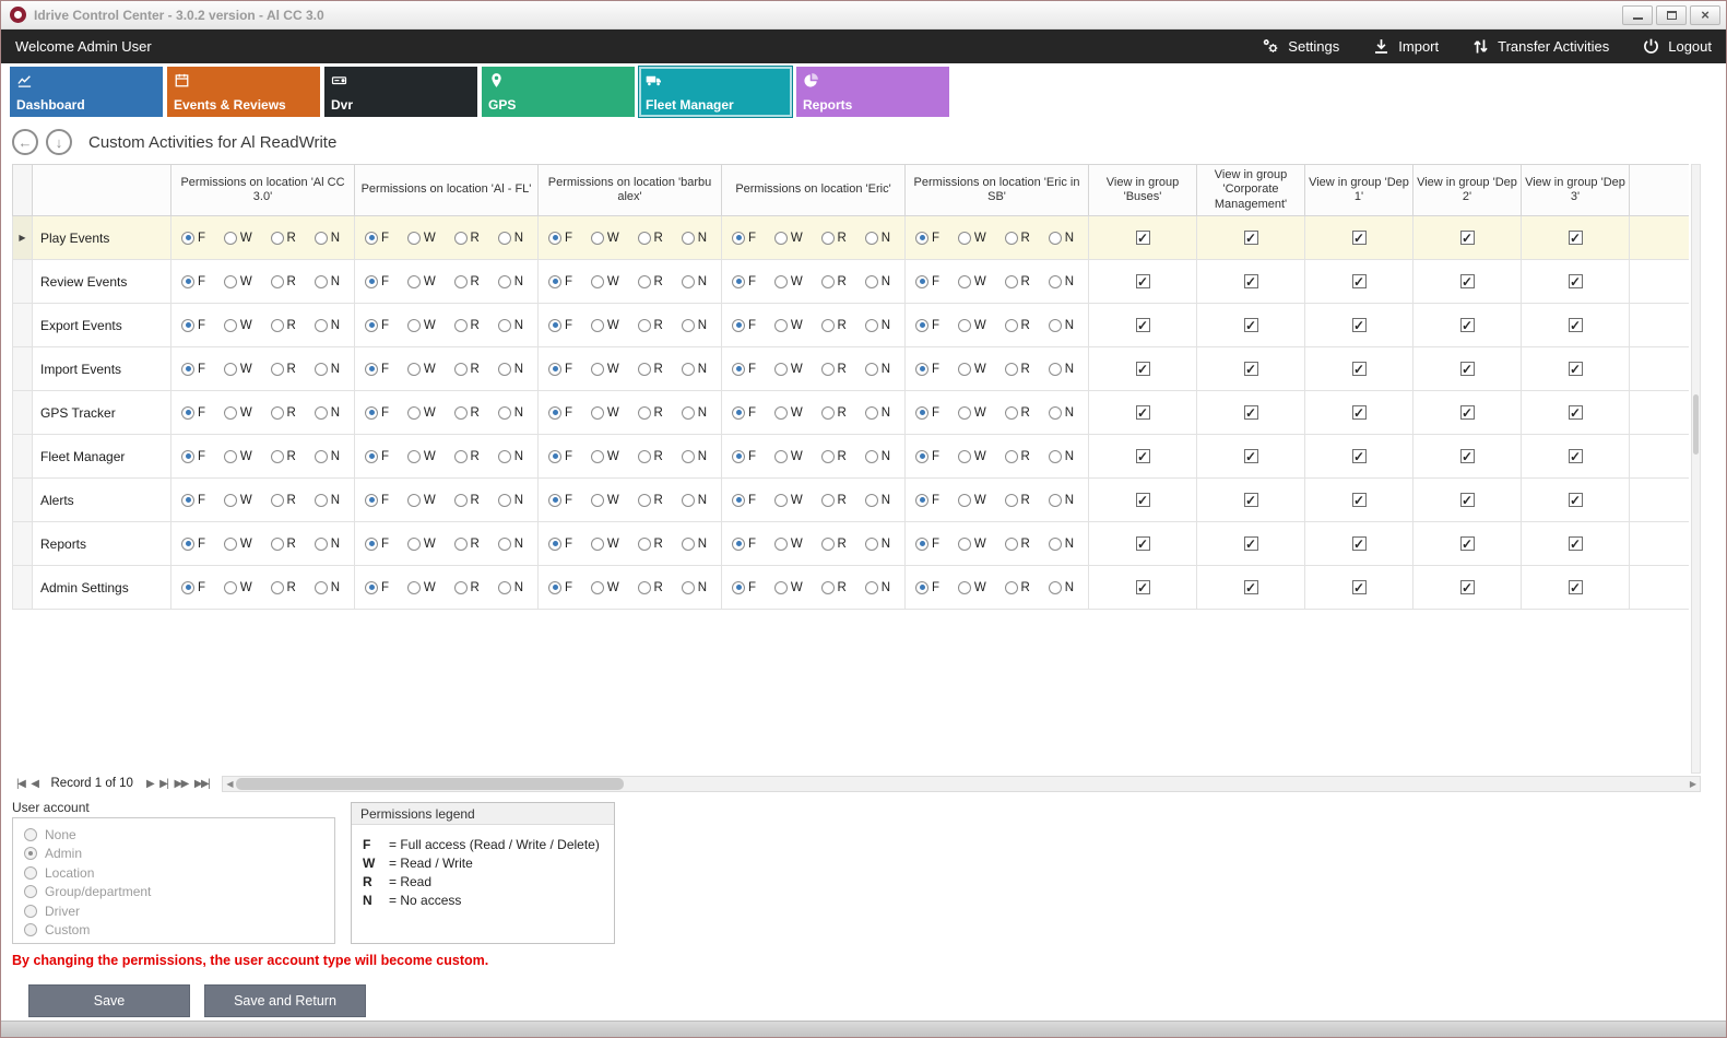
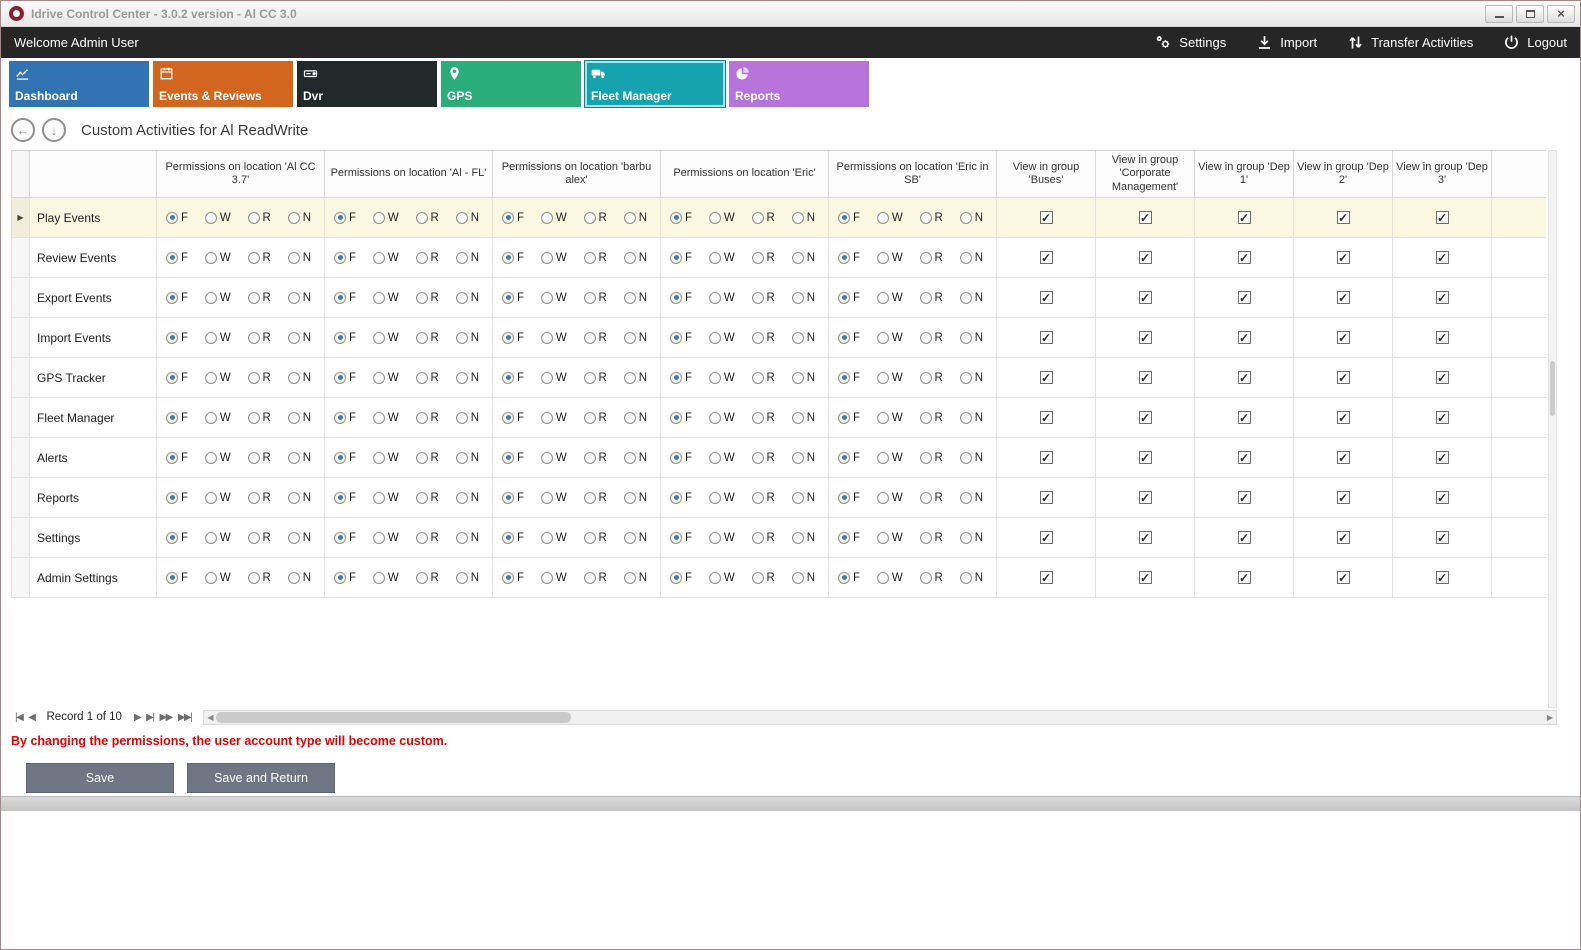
  Idrive Control Center - 3.0.2 version - Al CC 3.0
  ×
  Welcome Admin User
  Settings
  Import
  Transfer Activities
  Logout
  Dashboard
  Events & Reviews
  Dvr
  GPS
  Fleet Manager
  Reports
  ←
  ↓
  Custom Activities for Al ReadWrite
- 		Permissions on location 'Al CC 3.0'	Permissions on location 'Al - FL'	Permissions on location 'barbu alex'	Permissions on location 'Eric'	Permissions on location 'Eric in SB'	View in group 'Buses'	View in group 'Corporate Management'	View in group 'Dep 1'	View in group 'Dep 2'	View in group 'Dep 3'
+ 		Permissions on location 'Al CC 3.7'	Permissions on location 'Al - FL'	Permissions on location 'barbu alex'	Permissions on location 'Eric'	Permissions on location 'Eric in SB'	View in group 'Buses'	View in group 'Corporate Management'	View in group 'Dep 1'	View in group 'Dep 2'	View in group 'Dep 3'
  ▶	Play Events	F W R N	F W R N	F W R N	F W R N	F W R N	✓	✓	✓	✓	✓
  	Review Events	F W R N	F W R N	F W R N	F W R N	F W R N	✓	✓	✓	✓	✓
  	Export Events	F W R N	F W R N	F W R N	F W R N	F W R N	✓	✓	✓	✓	✓
  	Import Events	F W R N	F W R N	F W R N	F W R N	F W R N	✓	✓	✓	✓	✓
  	GPS Tracker	F W R N	F W R N	F W R N	F W R N	F W R N	✓	✓	✓	✓	✓
  	Fleet Manager	F W R N	F W R N	F W R N	F W R N	F W R N	✓	✓	✓	✓	✓
  	Alerts	F W R N	F W R N	F W R N	F W R N	F W R N	✓	✓	✓	✓	✓
  	Reports	F W R N	F W R N	F W R N	F W R N	F W R N	✓	✓	✓	✓	✓
+ 	Settings	F W R N	F W R N	F W R N	F W R N	F W R N	✓	✓	✓	✓	✓
  	Admin Settings	F W R N	F W R N	F W R N	F W R N	F W R N	✓	✓	✓	✓	✓
  |◀
  ◀
  Record 1 of 10
  ▶
  ▶|
  ▶▶
  ▶▶|
  ◀
  ▶
- User account
- None
- Admin
- Location
- Group/department
- Driver
- Custom
- Permissions legend
- F
- = Full access (Read / Write / Delete)
- W
- = Read / Write
- R
- = Read
- N
- = No access
  By changing the permissions, the user account type will become custom.
  Save
  Save and Return
